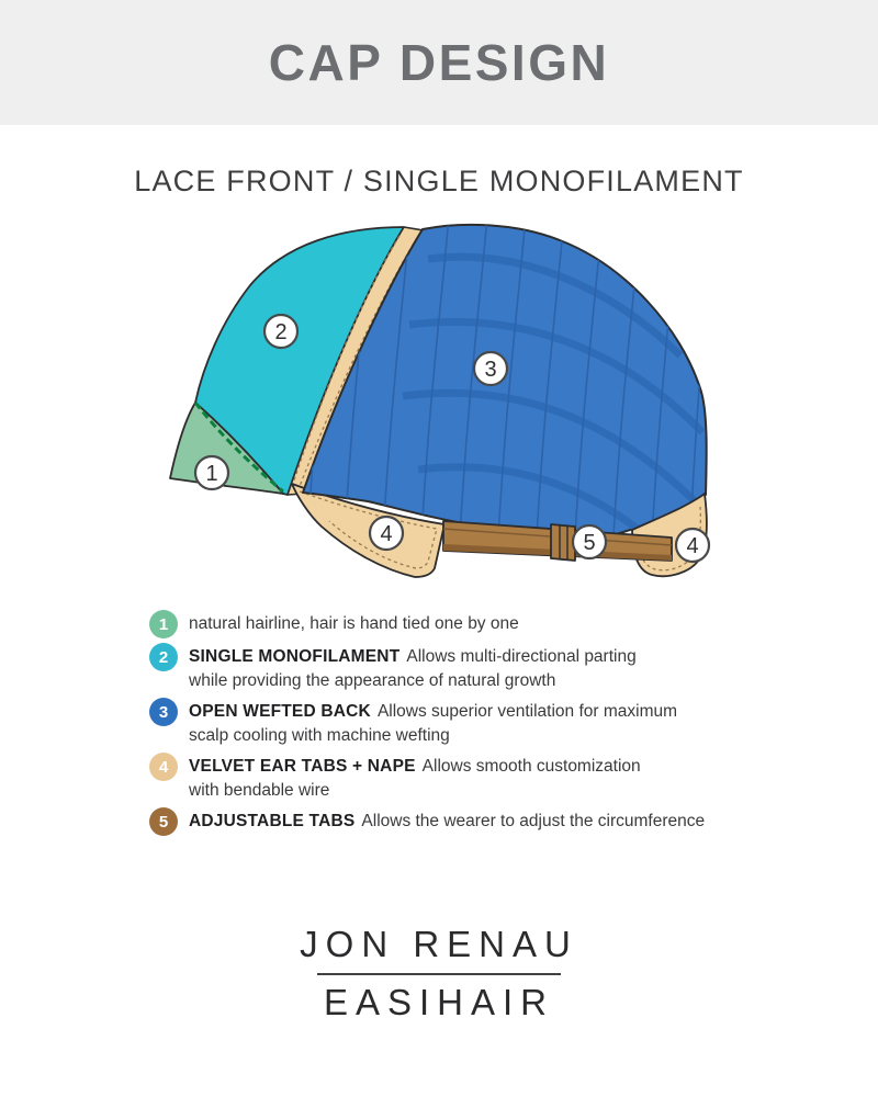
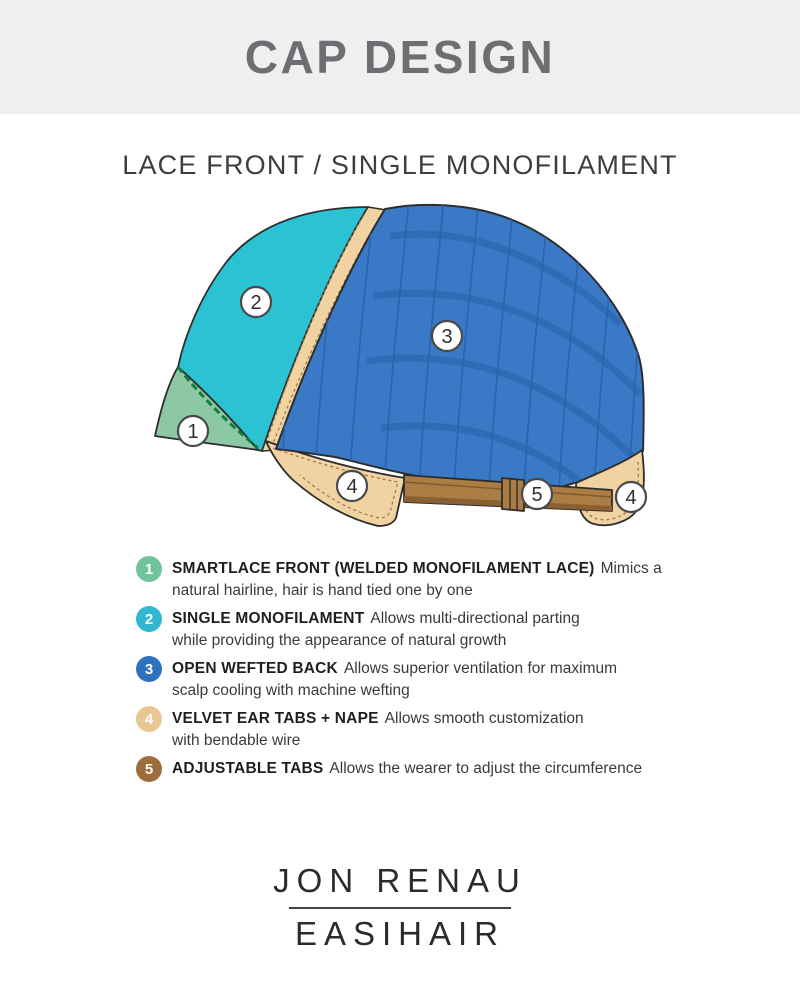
  CAP DESIGN
  LACE FRONT / SINGLE MONOFILAMENT
  1
  2
  3
  4
  5
  4
  1
+ SMARTLACE FRONT (WELDED MONOFILAMENT LACE) Mimics a
  natural hairline, hair is hand tied one by one
  2
  SINGLE MONOFILAMENT Allows multi-directional parting
  while providing the appearance of natural growth
  3
  OPEN WEFTED BACK Allows superior ventilation for maximum
  scalp cooling with machine wefting
  4
  VELVET EAR TABS + NAPE Allows smooth customization
  with bendable wire
  5
  ADJUSTABLE TABS Allows the wearer to adjust the circumference
  JON RENAU
  EASIHAIR
